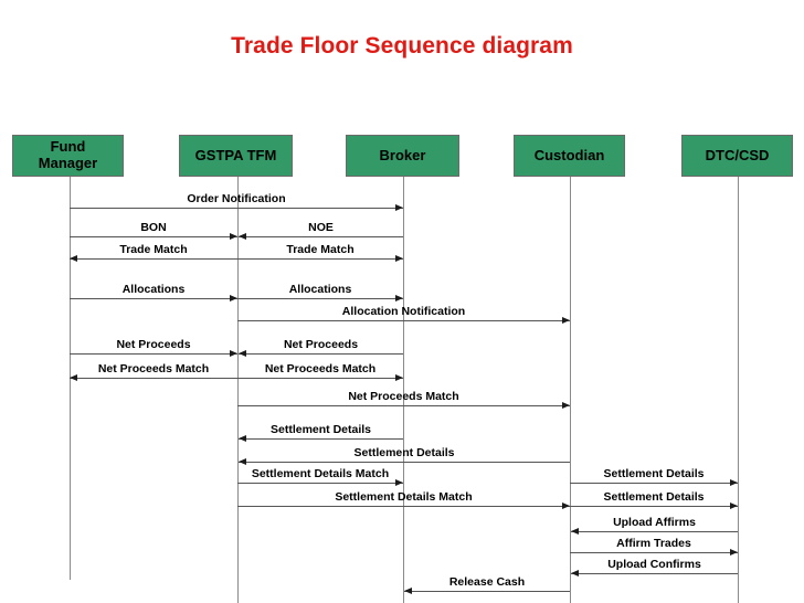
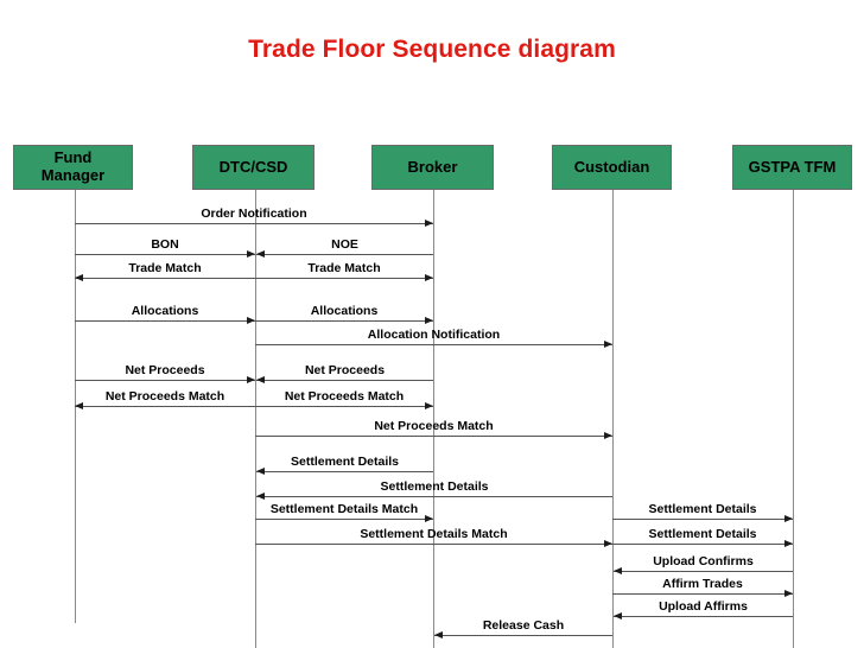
  Trade Floor Sequence diagram
  Fund
  Manager
- GSTPA TFM
+ DTC/CSD
  Broker
  Custodian
- DTC/CSD
+ GSTPA TFM
  Order Notification
  BON
  NOE
  Trade Match
  Trade Match
  Allocations
  Allocations
  Allocation Notification
  Net Proceeds
  Net Proceeds
  Net Proceeds Match
  Net Proceeds Match
  Net Proceeds Match
  Settlement Details
  Settlement Details
  Settlement Details Match
  Settlement Details
  Settlement Details Match
  Settlement Details
- Upload Affirms
+ Upload Confirms
  Affirm Trades
- Upload Confirms
+ Upload Affirms
  Release Cash
